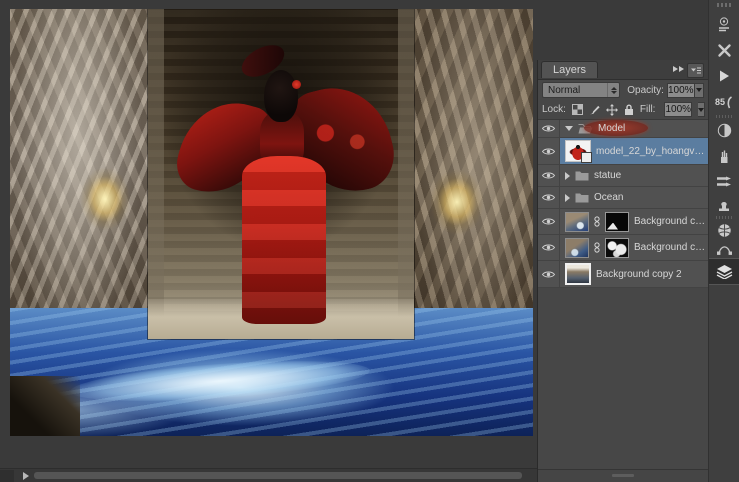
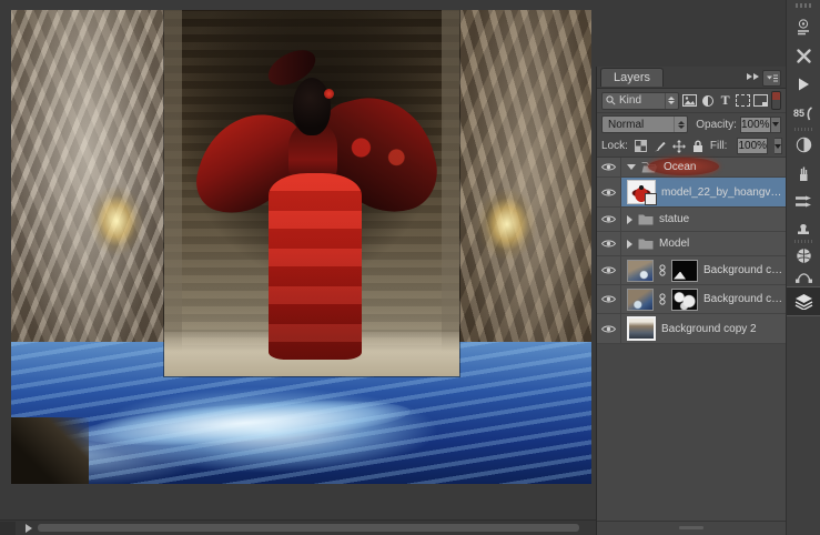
  Layers
+ Kind
+ T
  Normal
  Opacity:
  100%
  Lock:
  Fill:
  100%
- Model
+ Ocean
  model_22_by_hoangvan.
  statue
- Ocean
+ Model
  Background cop
  Background cop
  Background copy 2
  85
